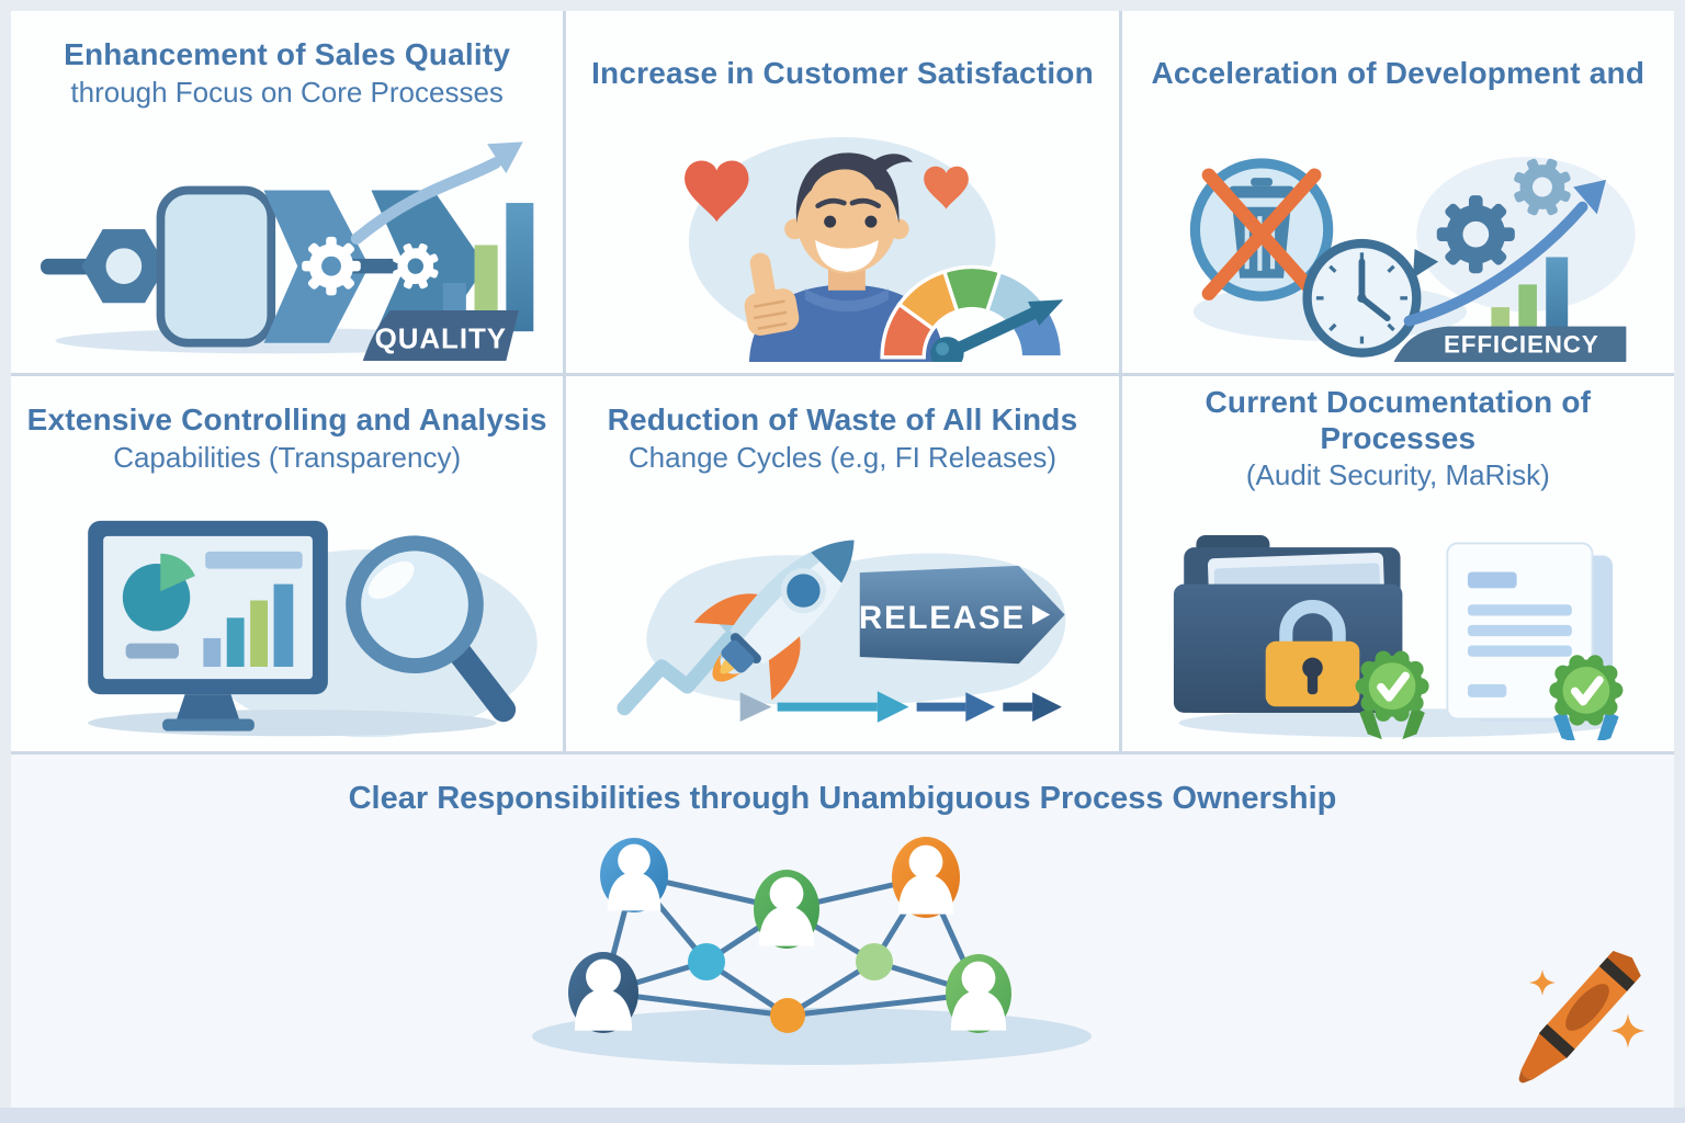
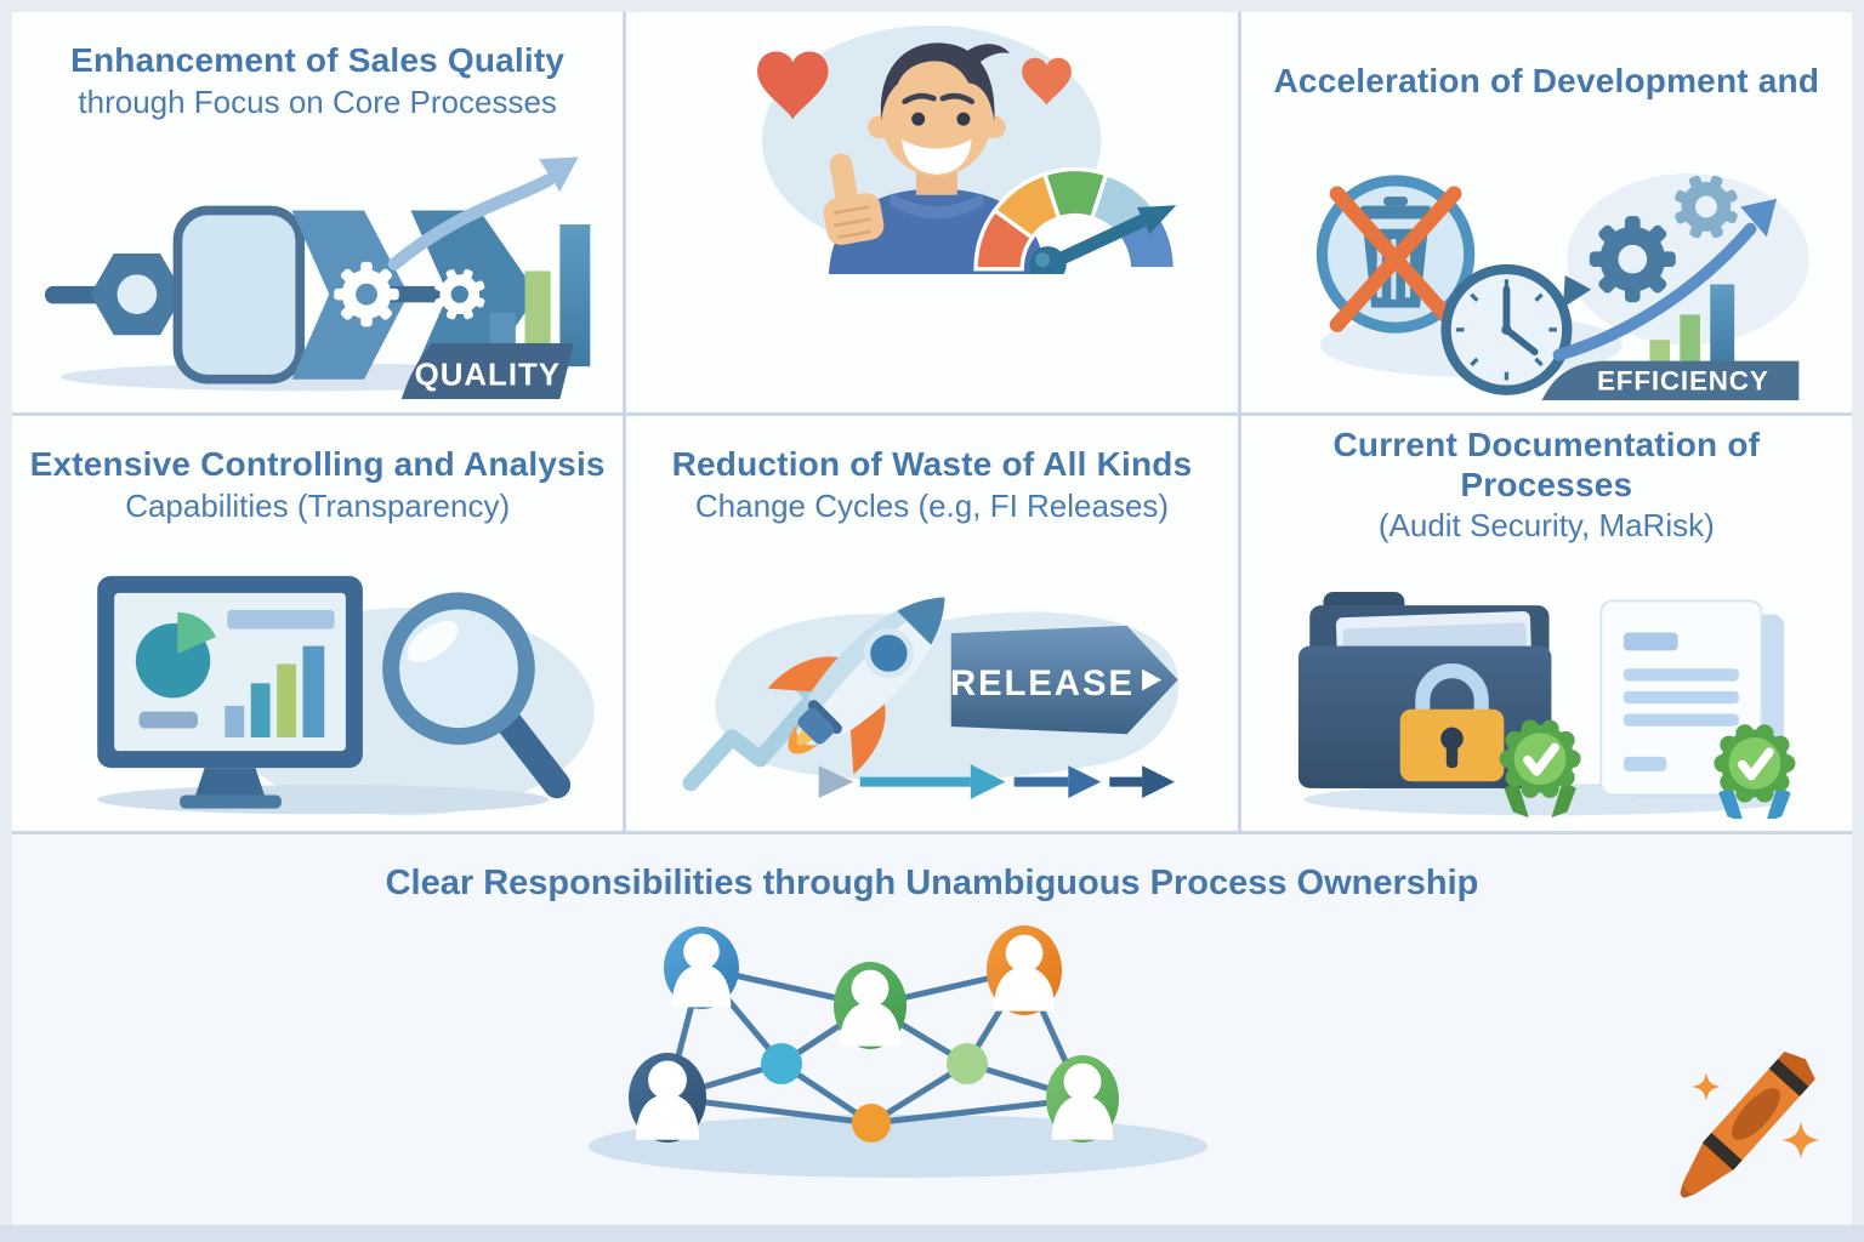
  Enhancement of Sales Quality
  through Focus on Core Processes
  QUALITY
- Increase in Customer Satisfaction
  Acceleration of Development and
  EFFICIENCY
  Extensive Controlling and Analysis
  Capabilities (Transparency)
  Reduction of Waste of All Kinds
  Change Cycles (e.g, FI Releases)
  RELEASE
  Current Documentation of Processes
  (Audit Security, MaRisk)
  Clear Responsibilities through Unambiguous Process Ownership
